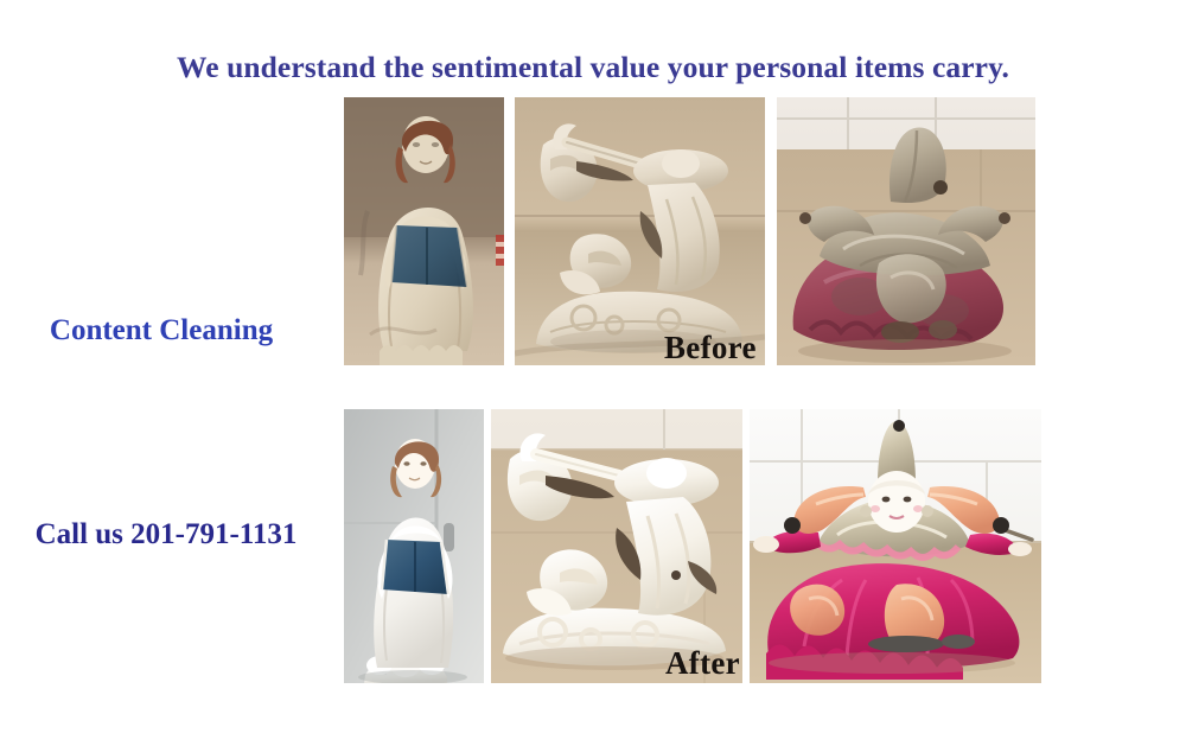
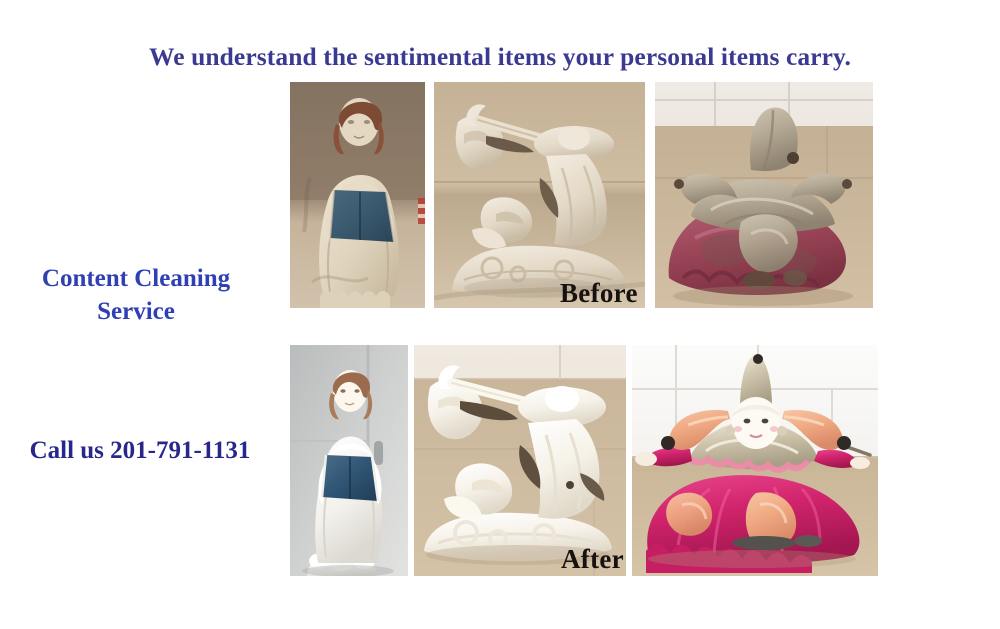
- We understand the sentimental value your personal items carry.
+ We understand the sentimental items your personal items carry.
  Content Cleaning
+ Service
  Call us 201-791-1131
  Before
  After
